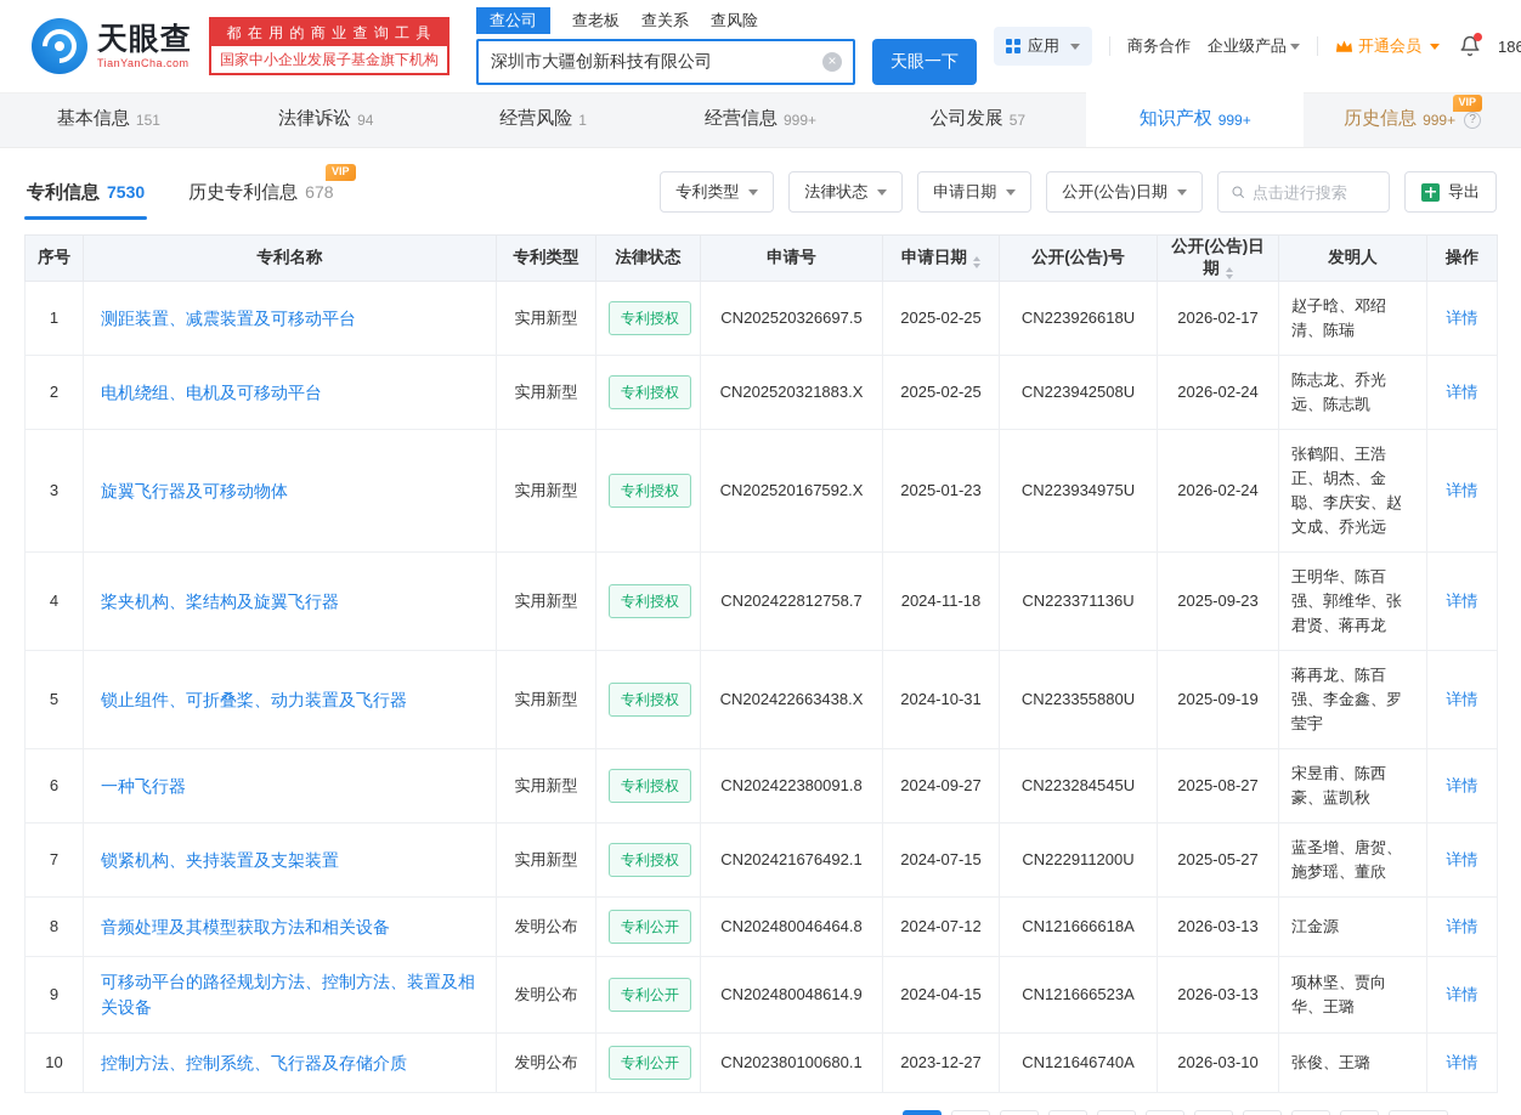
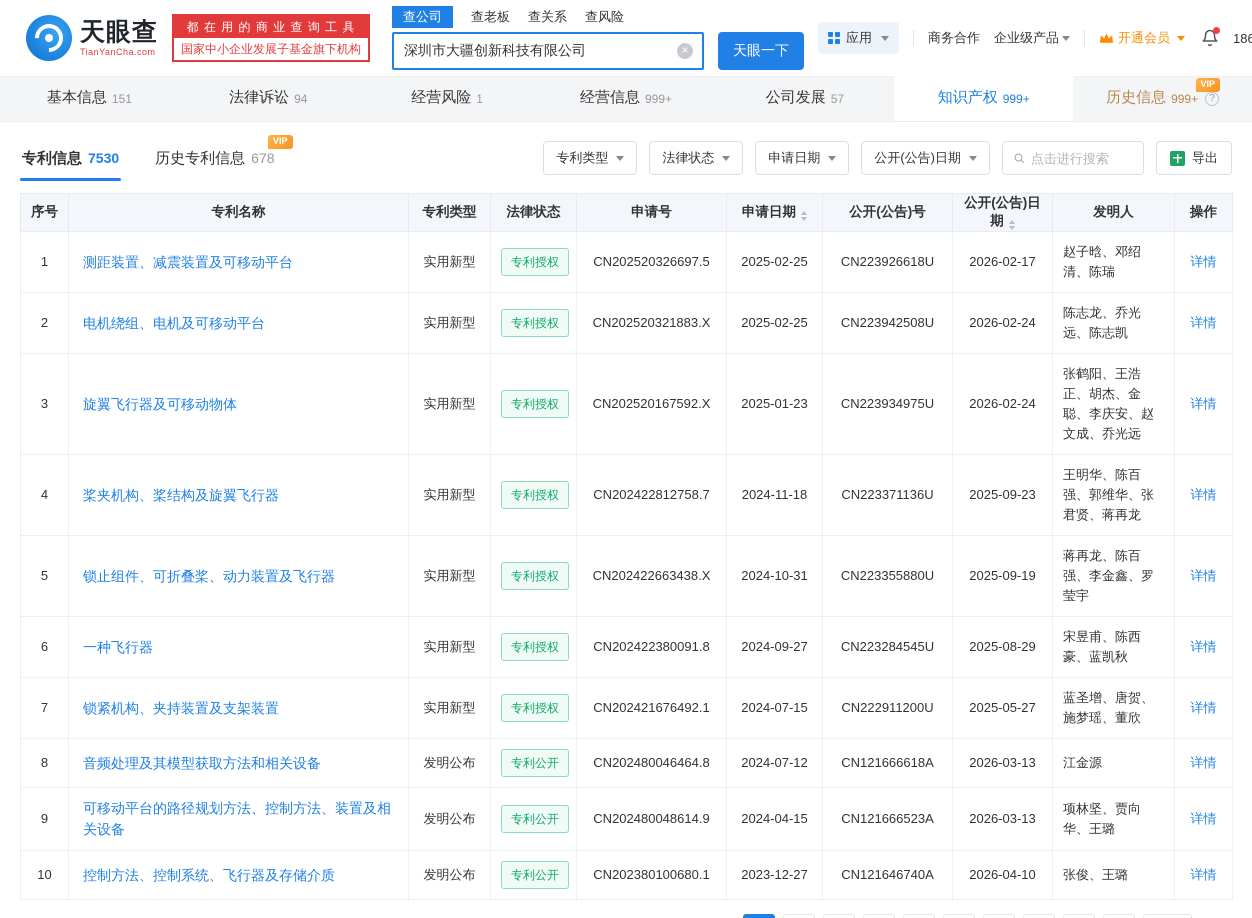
  天眼查
  TianYanCha.com
  都 在 用 的 商 业 查 询 工 具
  国家中小企业发展子基金旗下机构
  查公司
  查老板
  查关系
  查风险
  深圳市大疆创新科技有限公司
  ×
  天眼一下
  应用
  商务合作
  企业级产品
  开通会员
  基本信息
  151
  法律诉讼
  94
  经营风险
  1
  经营信息
  999+
  公司发展
  57
  知识产权
  999+
  历史信息
  999+
  ?
  VIP
  专利信息 7530
  历史专利信息 678
  VIP
  专利类型
  法律状态
  申请日期
  公开(公告)日期
  点击进行搜索
  导出
  序号	专利名称	专利类型	法律状态	申请号	申请日期	公开(公告)号	公开(公告)日期	发明人	操作
  1	测距装置、减震装置及可移动平台	实用新型	专利授权	CN202520326697.5	2025-02-25	CN223926618U	2026-02-17	赵子晗、邓绍清、陈瑞	详情
  2	电机绕组、电机及可移动平台	实用新型	专利授权	CN202520321883.X	2025-02-25	CN223942508U	2026-02-24	陈志龙、乔光远、陈志凯	详情
  3	旋翼飞行器及可移动物体	实用新型	专利授权	CN202520167592.X	2025-01-23	CN223934975U	2026-02-24	张鹤阳、王浩正、胡杰、金聪、李庆安、赵文成、乔光远	详情
  4	桨夹机构、桨结构及旋翼飞行器	实用新型	专利授权	CN202422812758.7	2024-11-18	CN223371136U	2025-09-23	王明华、陈百强、郭维华、张君贤、蒋再龙	详情
  5	锁止组件、可折叠桨、动力装置及飞行器	实用新型	专利授权	CN202422663438.X	2024-10-31	CN223355880U	2025-09-19	蒋再龙、陈百强、李金鑫、罗莹宇	详情
- 6	一种飞行器	实用新型	专利授权	CN202422380091.8	2024-09-27	CN223284545U	2025-08-27	宋昱甫、陈西豪、蓝凯秋	详情
+ 6	一种飞行器	实用新型	专利授权	CN202422380091.8	2024-09-27	CN223284545U	2025-08-29	宋昱甫、陈西豪、蓝凯秋	详情
  7	锁紧机构、夹持装置及支架装置	实用新型	专利授权	CN202421676492.1	2024-07-15	CN222911200U	2025-05-27	蓝圣增、唐贺、施梦瑶、董欣	详情
  8	音频处理及其模型获取方法和相关设备	发明公布	专利公开	CN202480046464.8	2024-07-12	CN121666618A	2026-03-13	江金源	详情
  9	可移动平台的路径规划方法、控制方法、装置及相关设备	发明公布	专利公开	CN202480048614.9	2024-04-15	CN121666523A	2026-03-13	项林坚、贾向华、王璐	详情
- 10	控制方法、控制系统、飞行器及存储介质	发明公布	专利公开	CN202380100680.1	2023-12-27	CN121646740A	2026-03-10	张俊、王璐	详情
+ 10	控制方法、控制系统、飞行器及存储介质	发明公布	专利公开	CN202380100680.1	2023-12-27	CN121646740A	2026-04-10	张俊、王璐	详情
